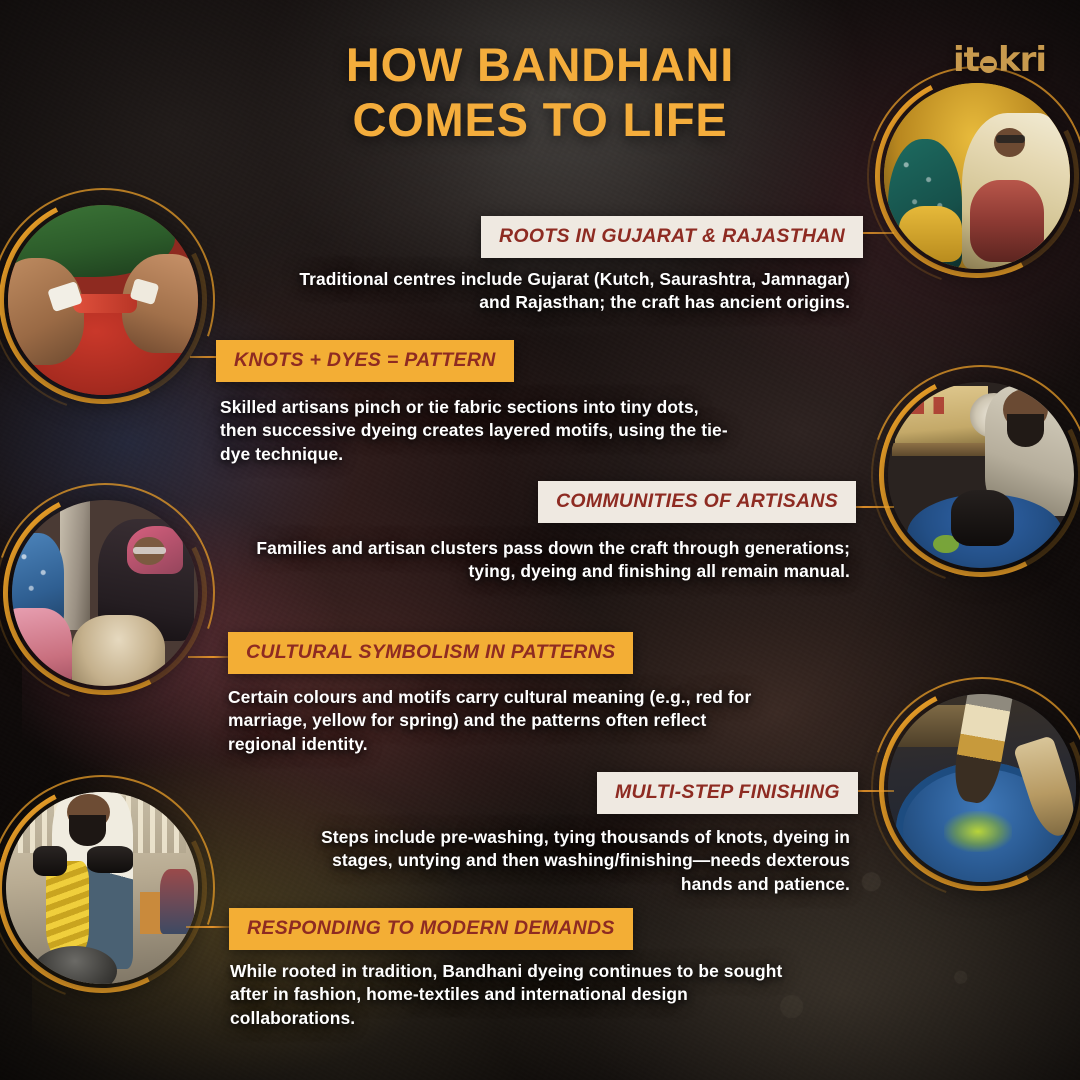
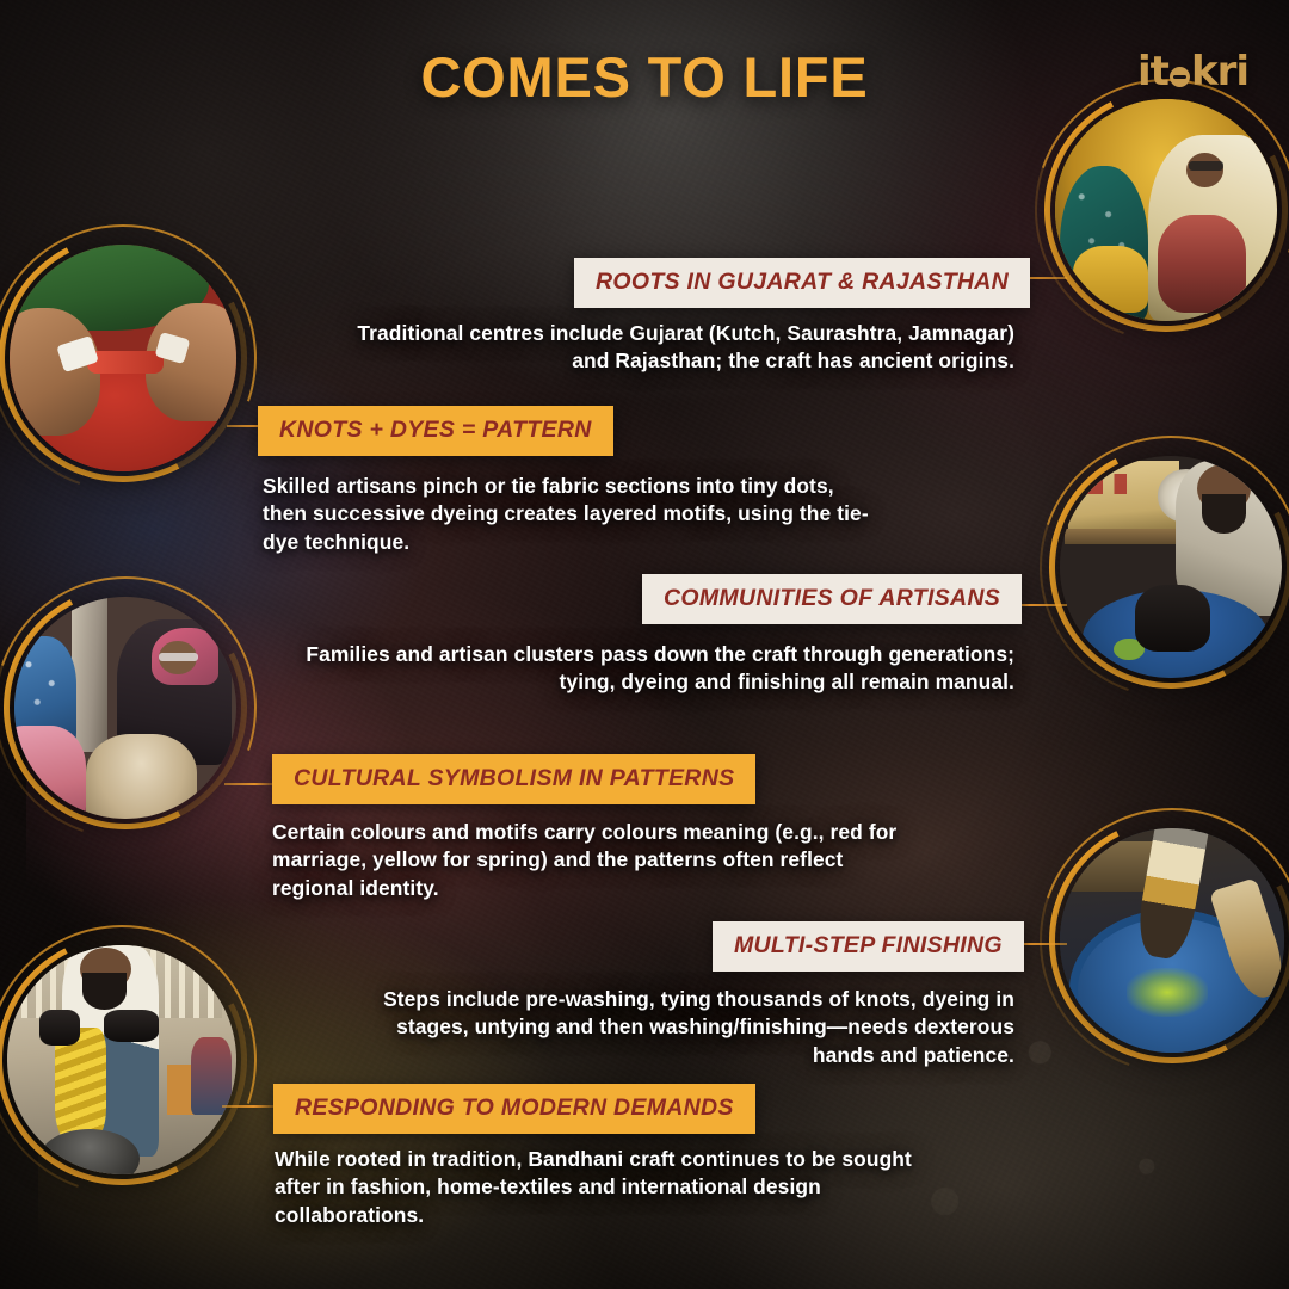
- HOW BANDHANI
  COMES TO LIFE
  it
  kri
  ROOTS IN GUJARAT & RAJASTHAN
  Traditional centres include Gujarat (Kutch, Saurashtra, Jamnagar) and Rajasthan; the craft has ancient origins.
  KNOTS + DYES = PATTERN
  Skilled artisans pinch or tie fabric sections into tiny dots, then successive dyeing creates layered motifs, using the tie-dye technique.
  COMMUNITIES OF ARTISANS
  Families and artisan clusters pass down the craft through generations; tying, dyeing and finishing all remain manual.
  CULTURAL SYMBOLISM IN PATTERNS
- Certain colours and motifs carry cultural meaning (e.g., red for marriage, yellow for spring) and the patterns often reflect regional identity.
+ Certain colours and motifs carry colours meaning (e.g., red for marriage, yellow for spring) and the patterns often reflect regional identity.
  MULTI-STEP FINISHING
  Steps include pre-washing, tying thousands of knots, dyeing in stages, untying and then washing/finishing—needs dexterous hands and patience.
  RESPONDING TO MODERN DEMANDS
- While rooted in tradition, Bandhani dyeing continues to be sought after in fashion, home-textiles and international design collaborations.
+ While rooted in tradition, Bandhani craft continues to be sought after in fashion, home-textiles and international design collaborations.
